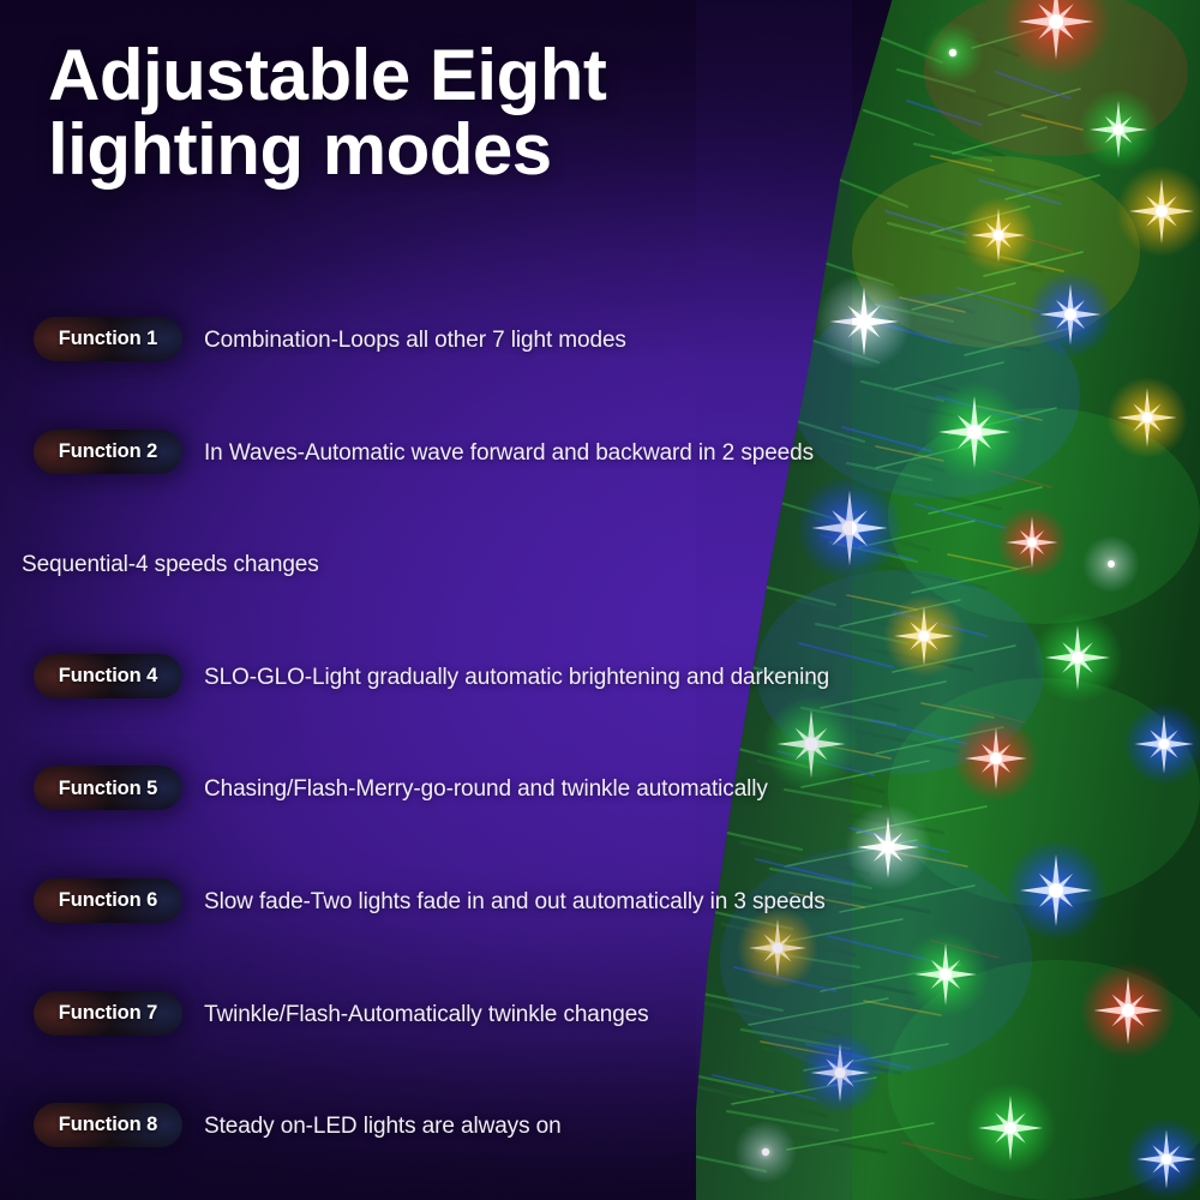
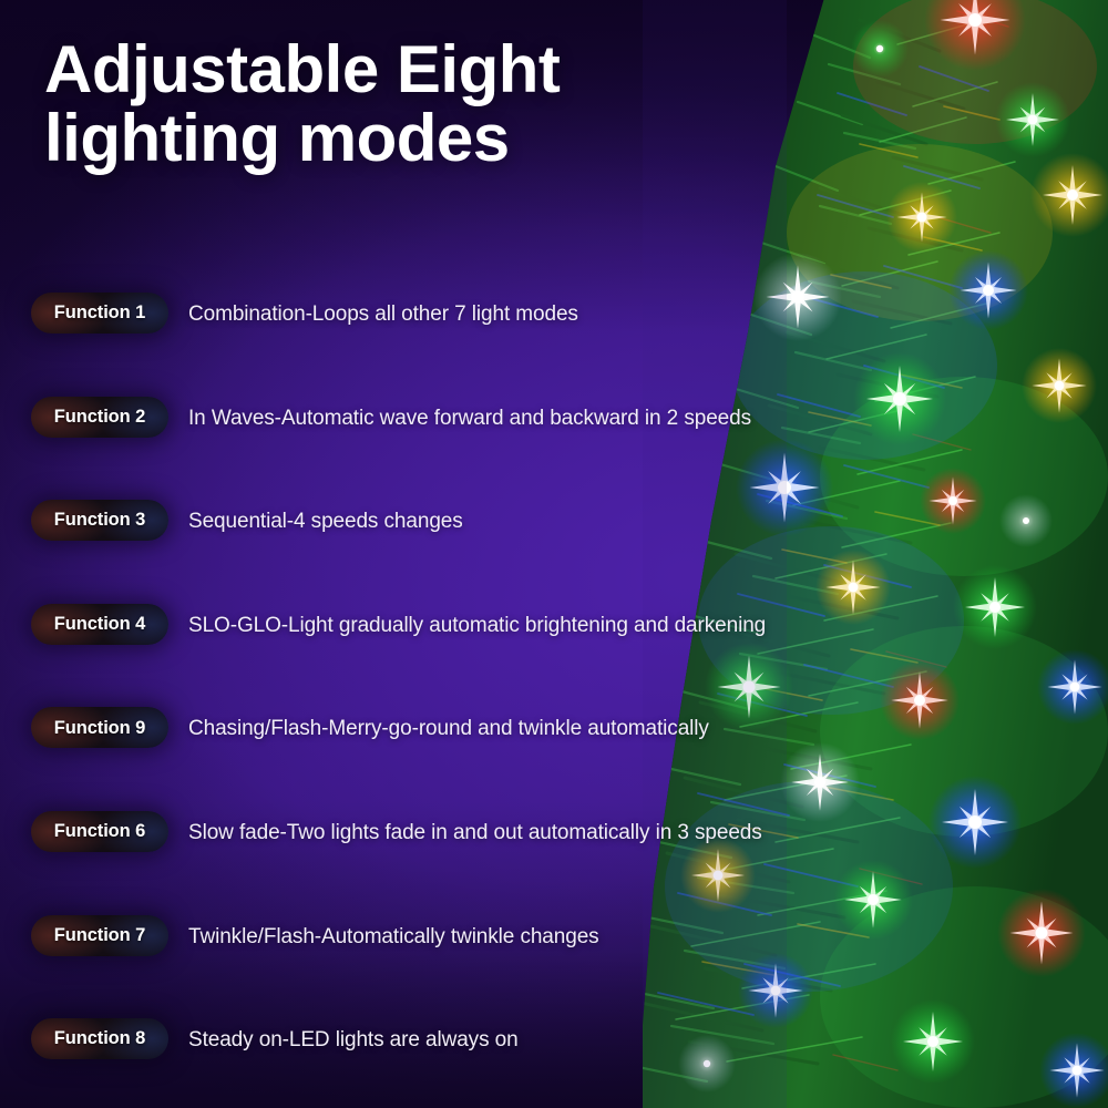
  Adjustable Eight
  lighting modes
  Function 1
  Combination-Loops all other 7 light modes
  Function 2
  In Waves-Automatic wave forward and backward in 2 speeds
+ Function 3
  Sequential-4 speeds changes
  Function 4
  SLO-GLO-Light gradually automatic brightening and darkening
- Function 5
+ Function 9
  Chasing/Flash-Merry-go-round and twinkle automatically
  Function 6
  Slow fade-Two lights fade in and out automatically in 3 speeds
  Function 7
  Twinkle/Flash-Automatically twinkle changes
  Function 8
  Steady on-LED lights are always on
